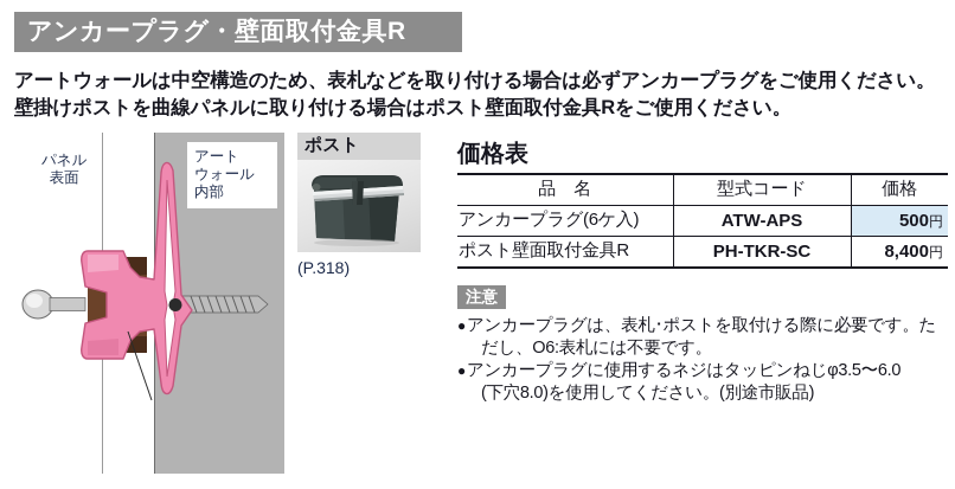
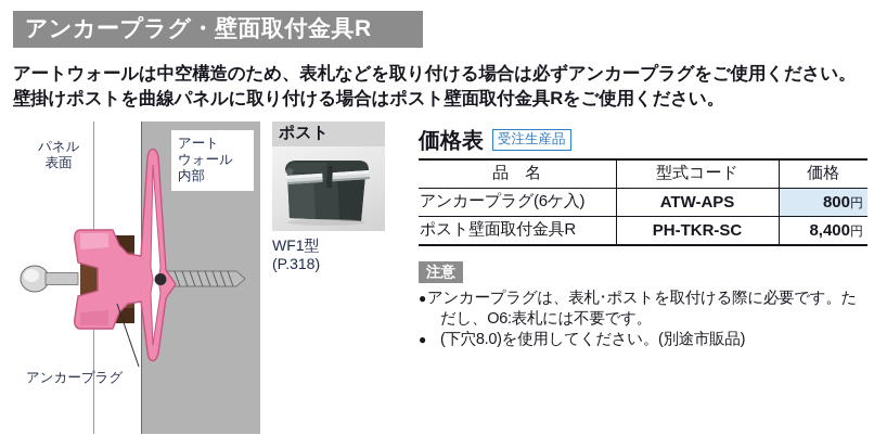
  アンカープラグ・壁面取付金具R
  アートウォールは中空構造のため、表札などを取り付ける場合は必ずアンカープラグをご使用ください。
  壁掛けポストを曲線パネルに取り付ける場合はポスト壁面取付金具Rをご使用ください。
  パネル
  表面
  アート
  ウォール
  内部
+ アンカープラグ
  ポスト
+ WF1型
  (P.318)
  価格表
+ 受注生産品
  品 名	型式コード	価格
- アンカープラグ(6ケ入)	ATW-APS	500円
+ アンカープラグ(6ケ入)	ATW-APS	800円
  ポスト壁面取付金具R	PH-TKR-SC	8,400円
  注意
  ●
  アンカープラグは、表札･ポストを取付ける際に必要です。た
  だし、O6:表札には不要です。
  ●
- アンカープラグに使用するネジはタッピンねじφ3.5〜6.0
  (下穴8.0)を使用してください。(別途市販品)
